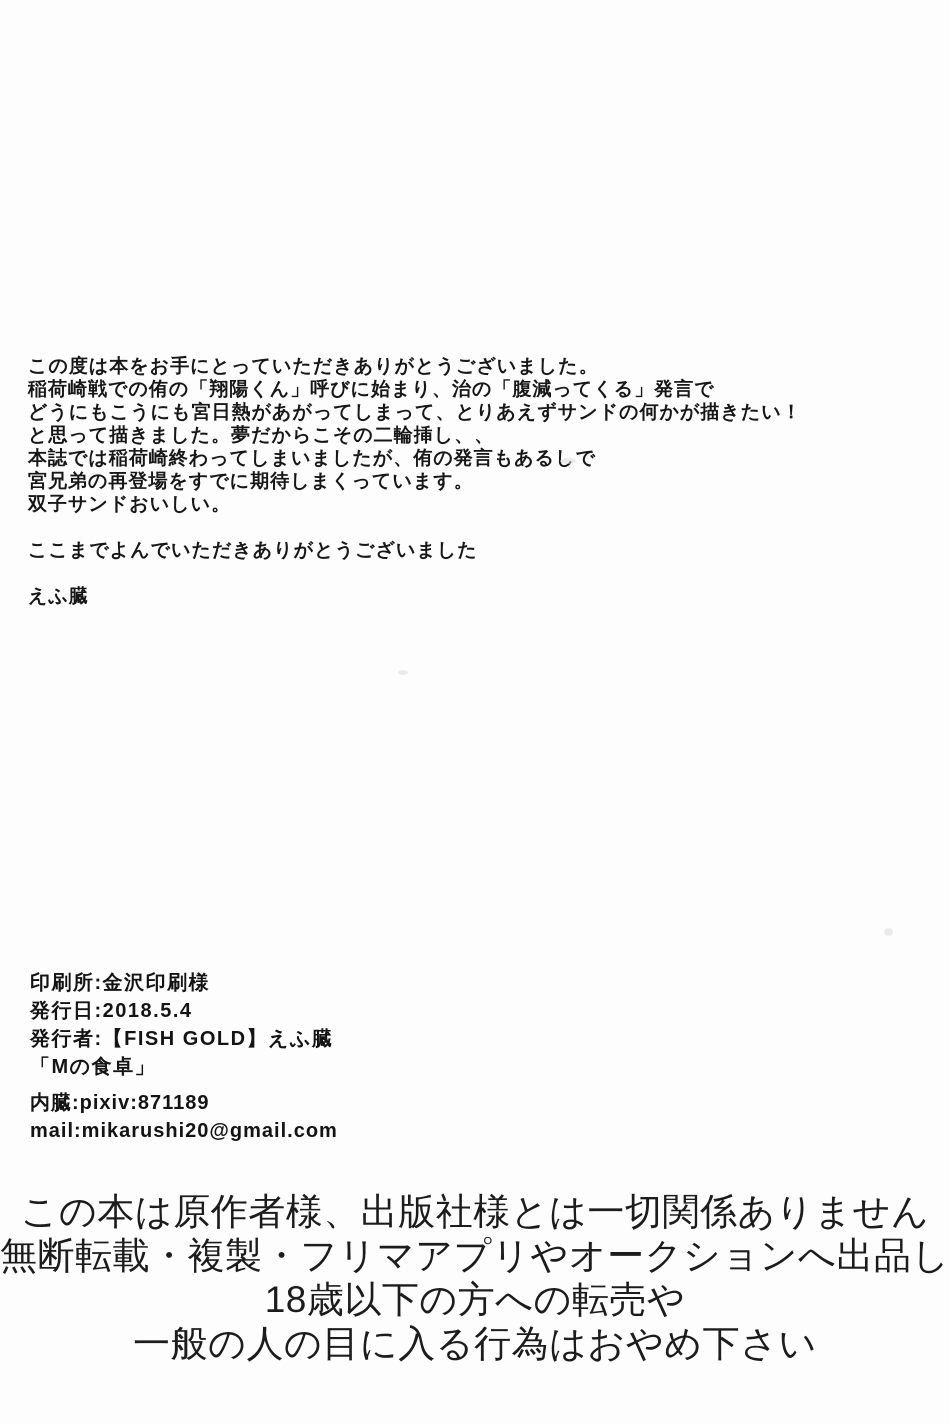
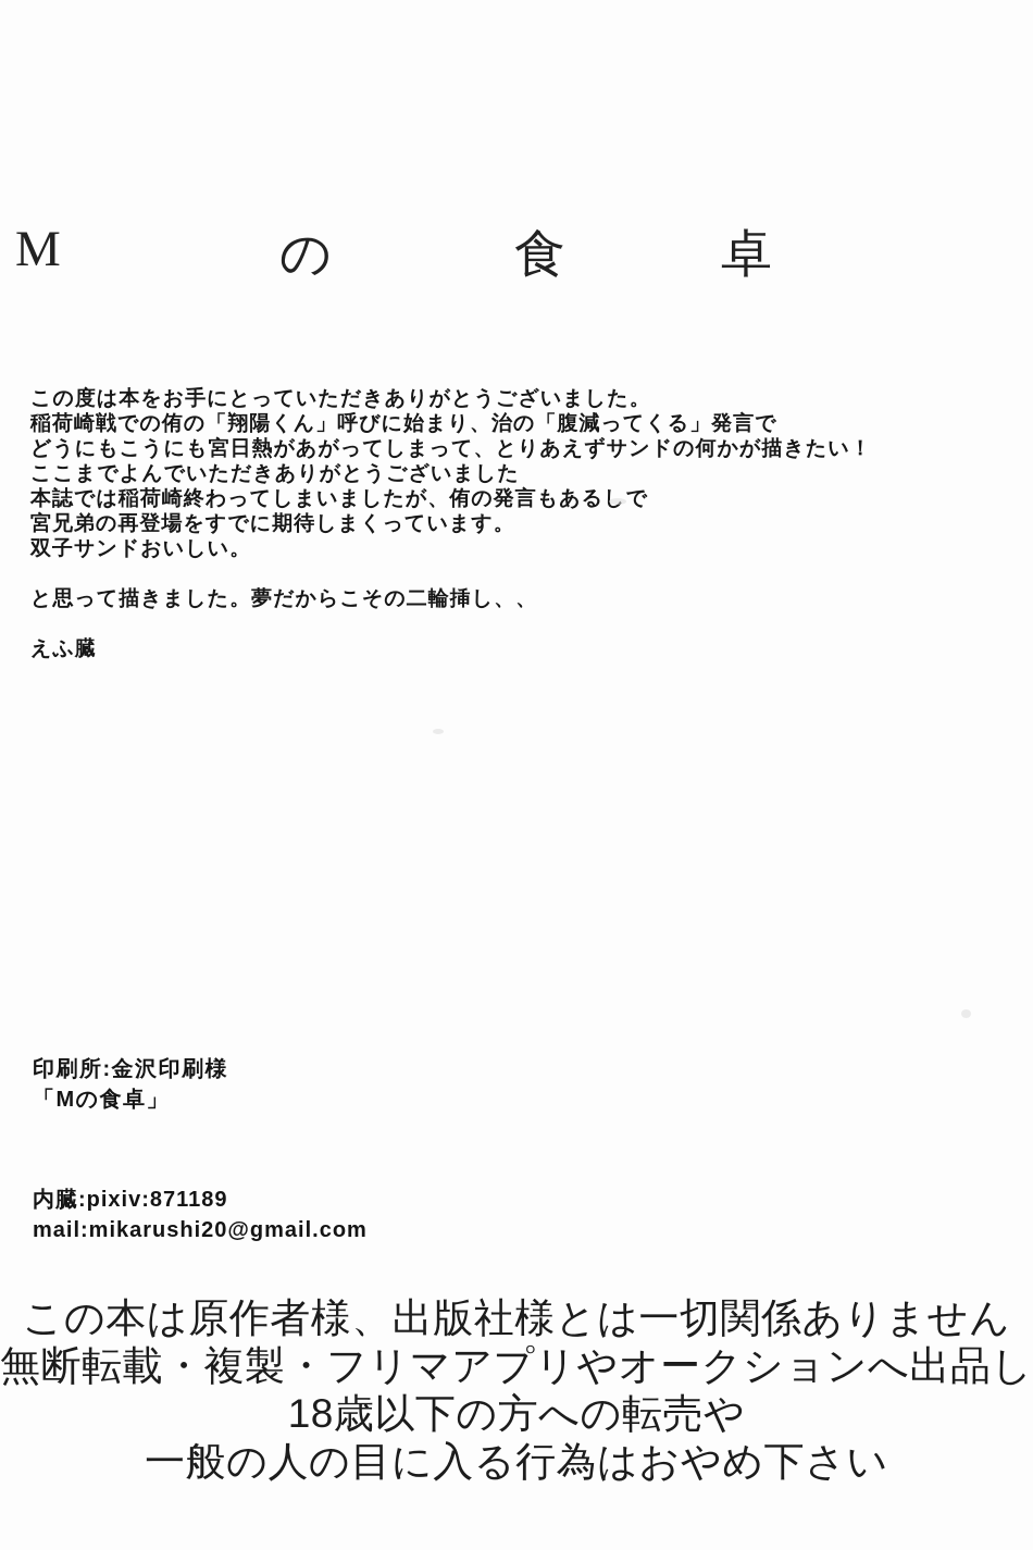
+ M
+ の
+ 食
+ 卓
  この度は本をお手にとっていただきありがとうございました。
  稲荷崎戦での侑の「翔陽くん」呼びに始まり、治の「腹減ってくる」発言で
  どうにもこうにも宮日熱があがってしまって、とりあえずサンドの何かが描きたい！
- と思って描きました。夢だからこその二輪挿し、、
+ ここまでよんでいただきありがとうございました
  本誌では稲荷崎終わってしまいましたが、侑の発言もあるしで
  宮兄弟の再登場をすでに期待しまくっています。
  双子サンドおいしい。
- ここまでよんでいただきありがとうございました
+ と思って描きました。夢だからこその二輪挿し、、
  えふ臓
  印刷所:金沢印刷様
- 発行日:2018.5.4
- 発行者:【FISH GOLD】えふ臓
  「Mの食卓」
  内臓:pixiv:871189
  mail:mikarushi20@gmail.com
  この本は原作者様、出版社様とは一切関係ありません
  無断転載・複製・フリマアプリやオークションへ出品し
  18歳以下の方への転売や
  一般の人の目に入る行為はおやめ下さい
